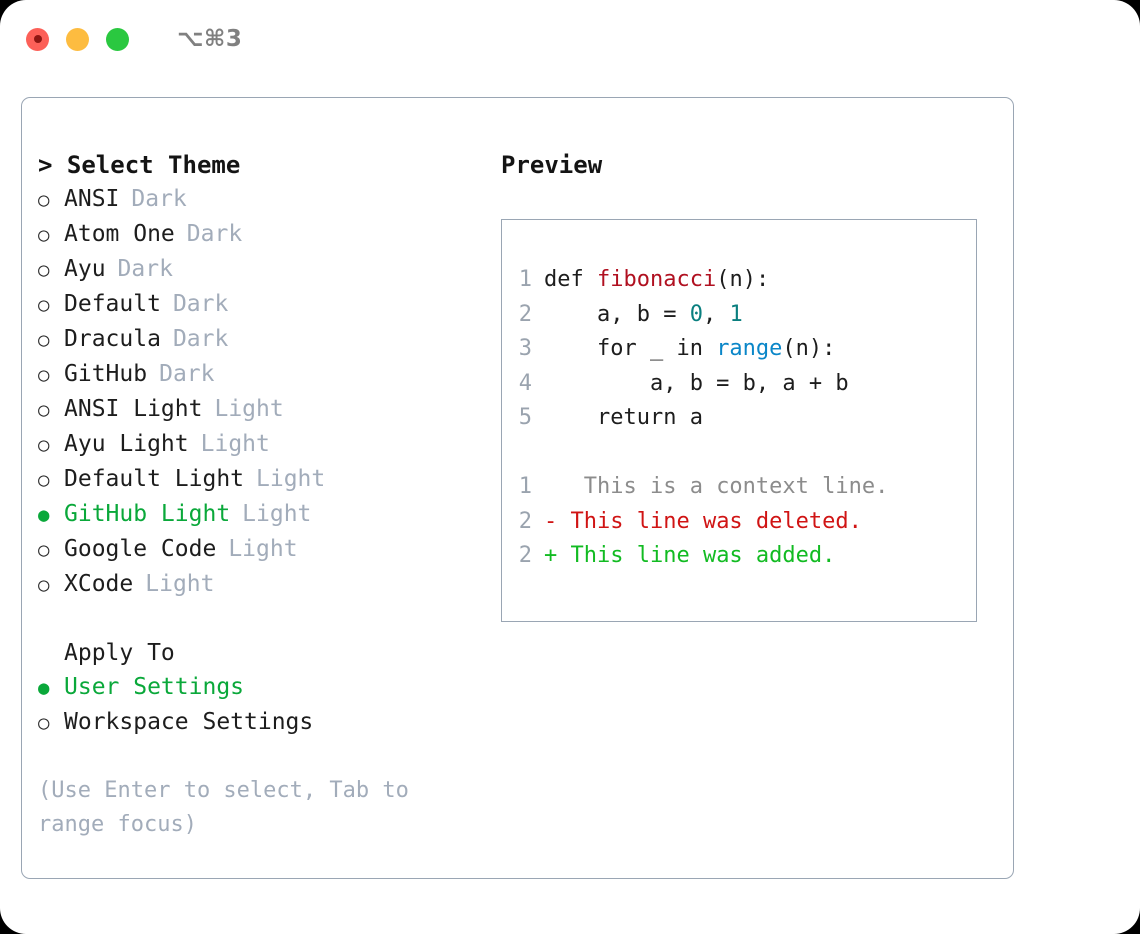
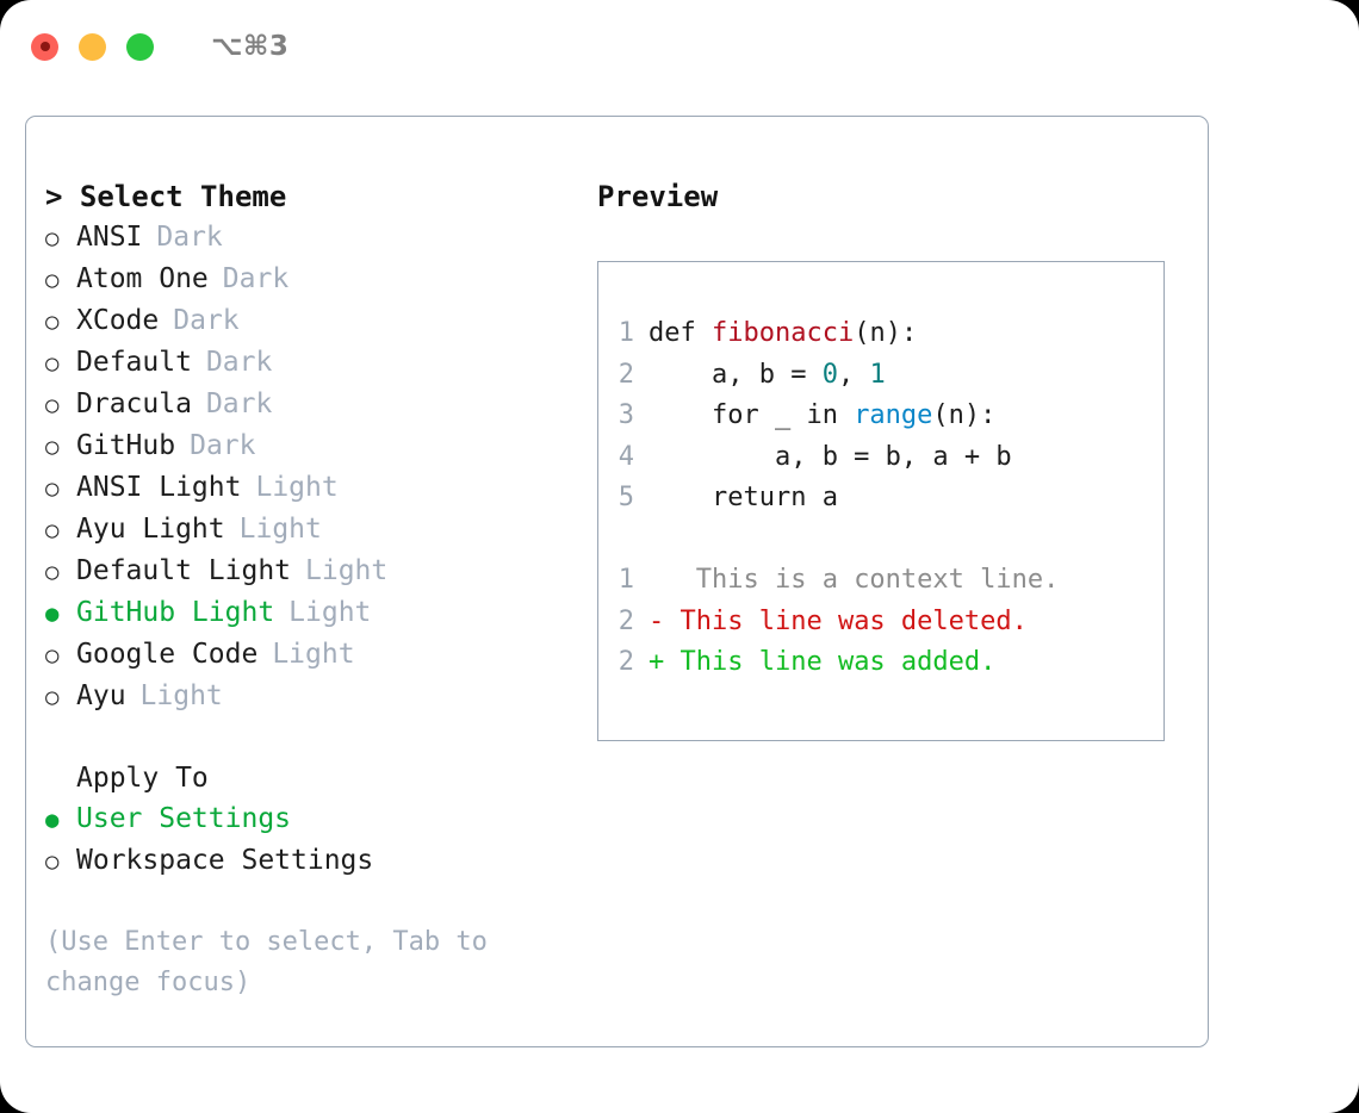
  ⌥⌘3
  > Select Theme
  ○
  ANSI
  Dark
  ○
  Atom One
  Dark
  ○
- Ayu
+ XCode
  Dark
  ○
  Default
  Dark
  ○
  Dracula
  Dark
  ○
  GitHub
  Dark
  ○
  ANSI Light
  Light
  ○
  Ayu Light
  Light
  ○
  Default Light
  Light
  ●
  GitHub Light
  Light
  ○
  Google Code
  Light
  ○
- XCode
+ Ayu
  Light
  Apply To
  ●
  User Settings
  ○
  Workspace Settings
- (Use Enter to select, Tab to range focus)
+ (Use Enter to select, Tab to change focus)
  Preview
  1
  def fibonacci(n):
  2
  a, b = 0, 1
  3
  for _ in range(n):
  4
  a, b = b, a + b
  5
  return a
  1
  This is a context line.
  2
  -
  This line was deleted.
  2
  +
  This line was added.
